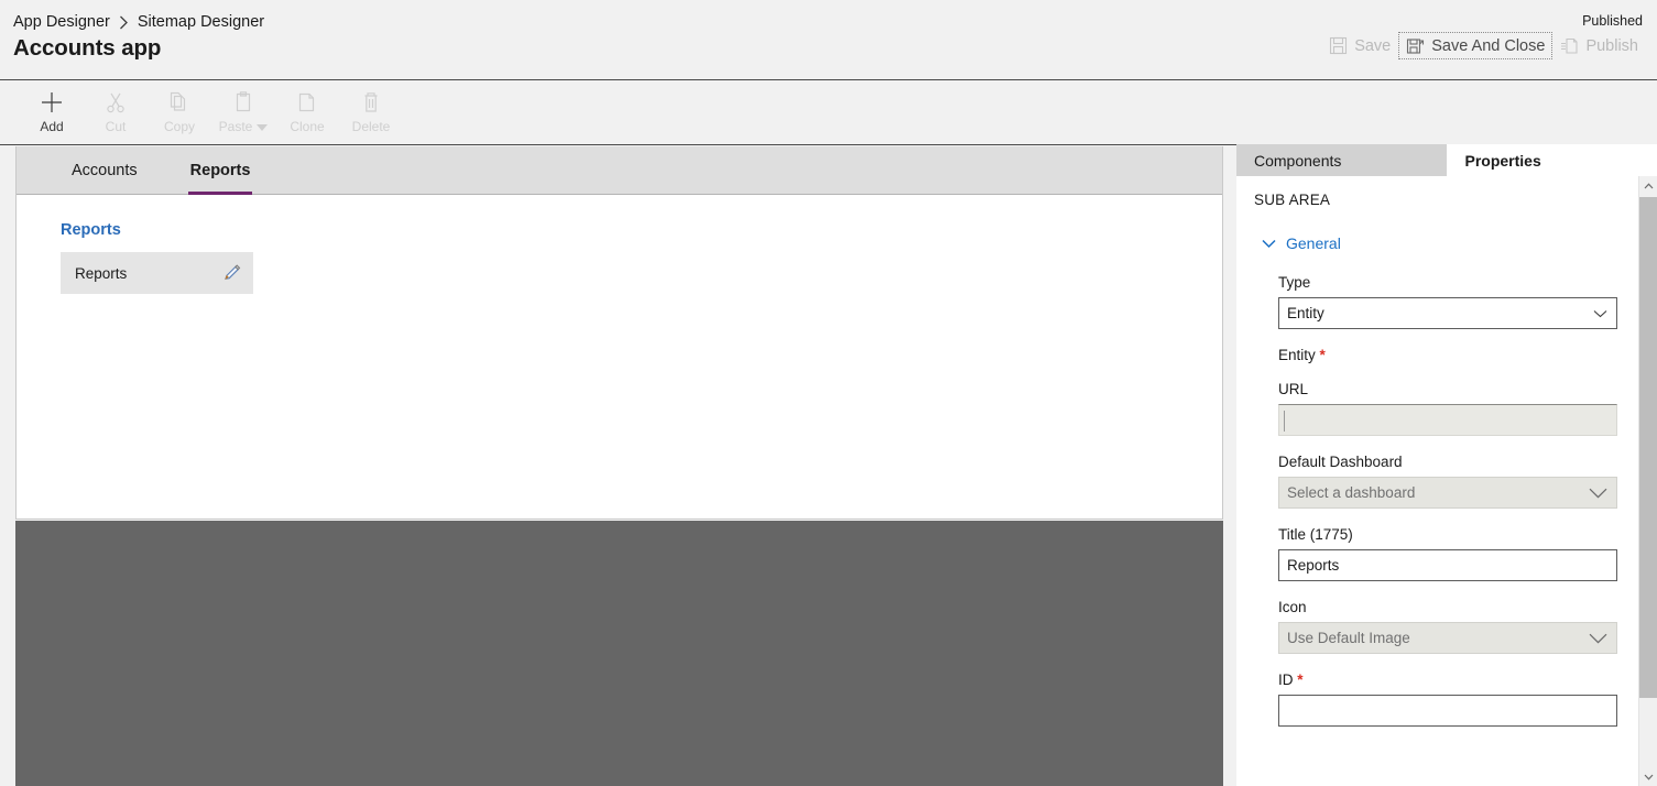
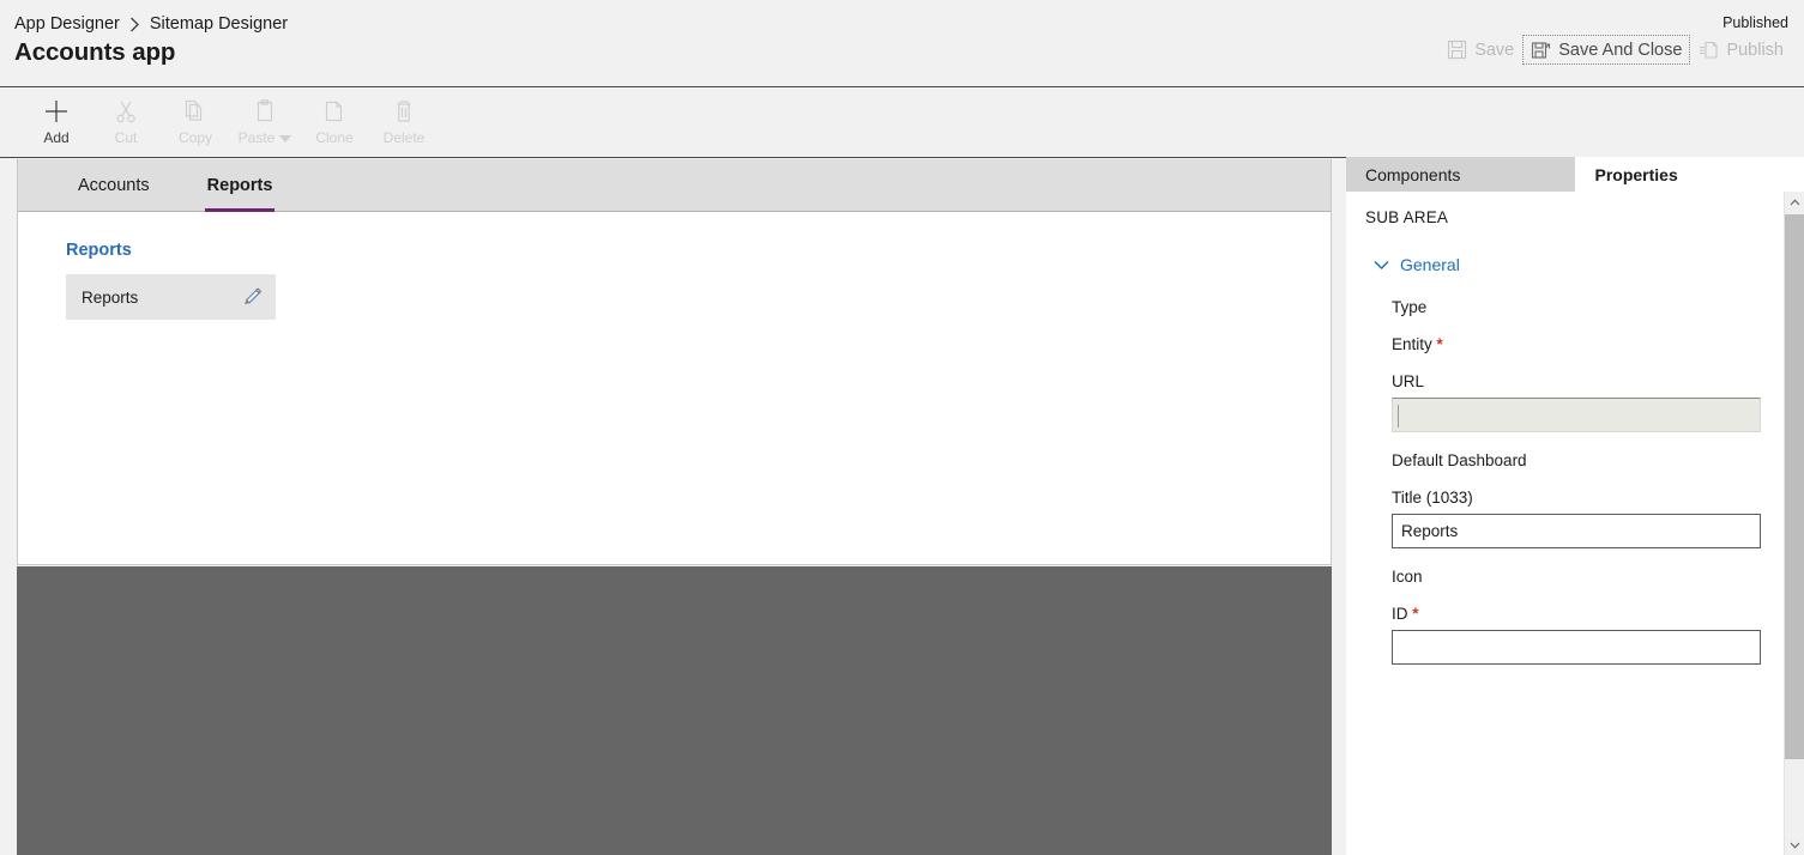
  App Designer
  Sitemap Designer
  Accounts app
  Published
  Save
  Save And Close
  Publish
  Add
  Cut
  Copy
  Paste
  Clone
  Delete
  Accounts
  Reports
  Reports
  Reports
  Components
  Properties
  SUB AREA
  General
  Type
- Entity
  Entity *
  URL
  Default Dashboard
- Select a dashboard
- Title (1775)
+ Title (1033)
  Reports
  Icon
- Use Default Image
  ID *
